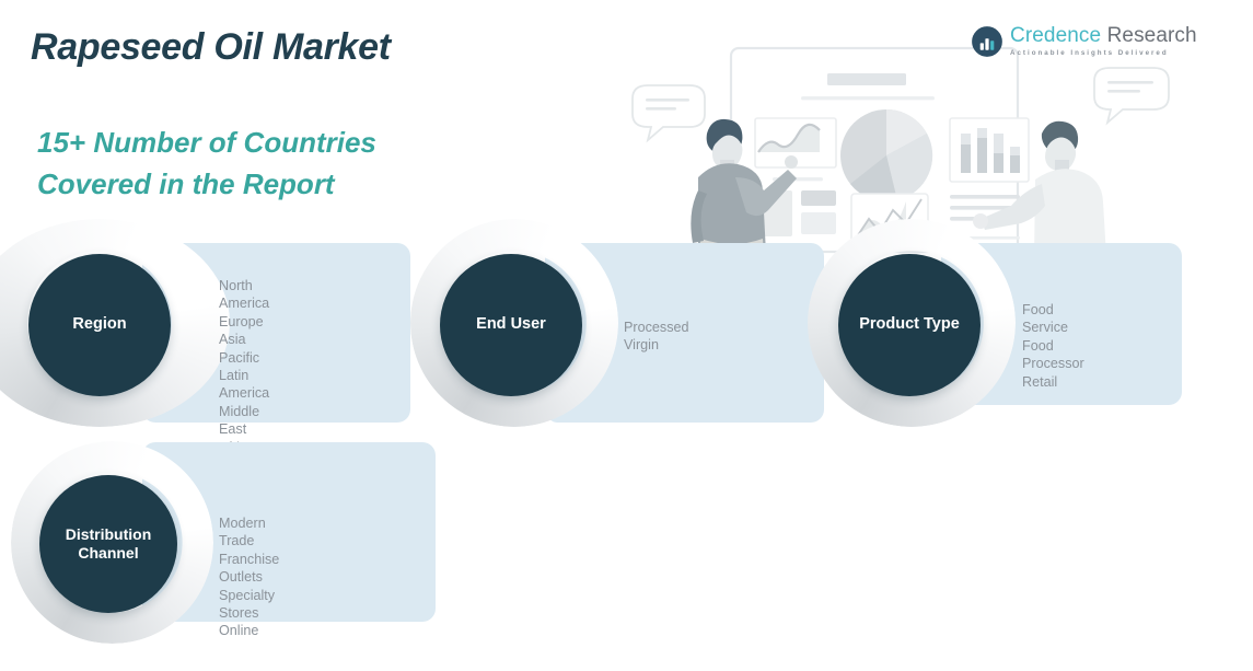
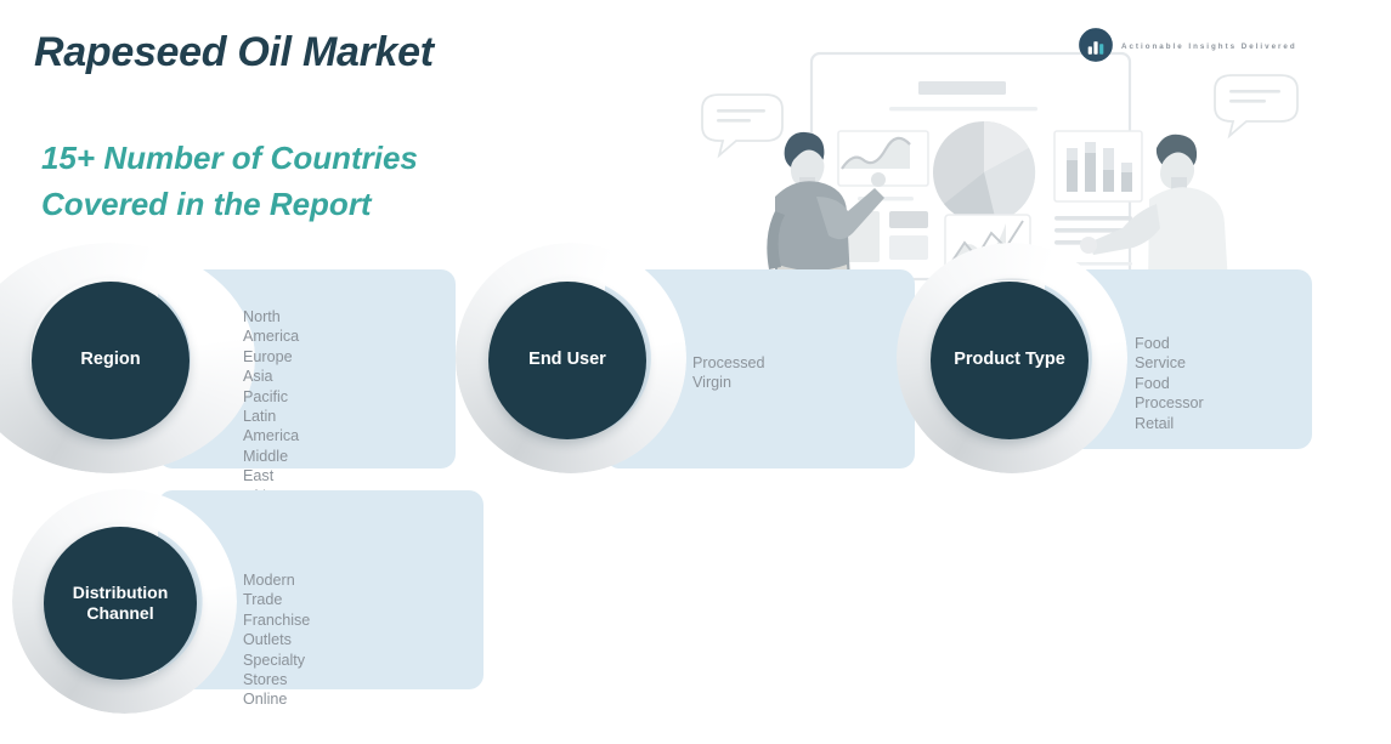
  Rapeseed Oil Market
  15+ Number of Countries
  Covered in the Report
- Credence Research
  Region
  North America
  Europe
  Asia Pacific
  Latin America
  Middle East
  End User
  Processed
  Virgin
  Product Type
  Food Service
  Food Processor
  Retail
  Distribution
  Channel
  Modern Trade
  Franchise Outlets
  Specialty Stores
  Online
